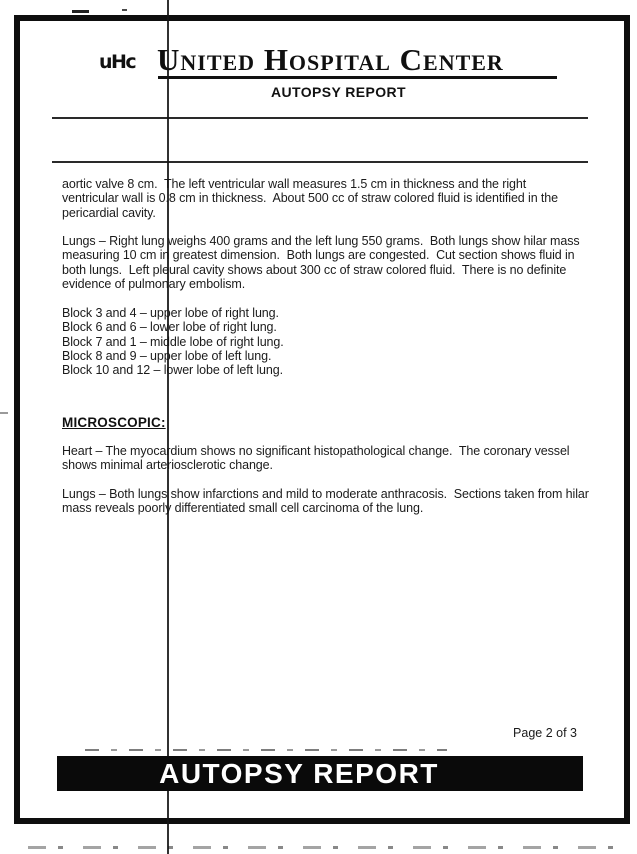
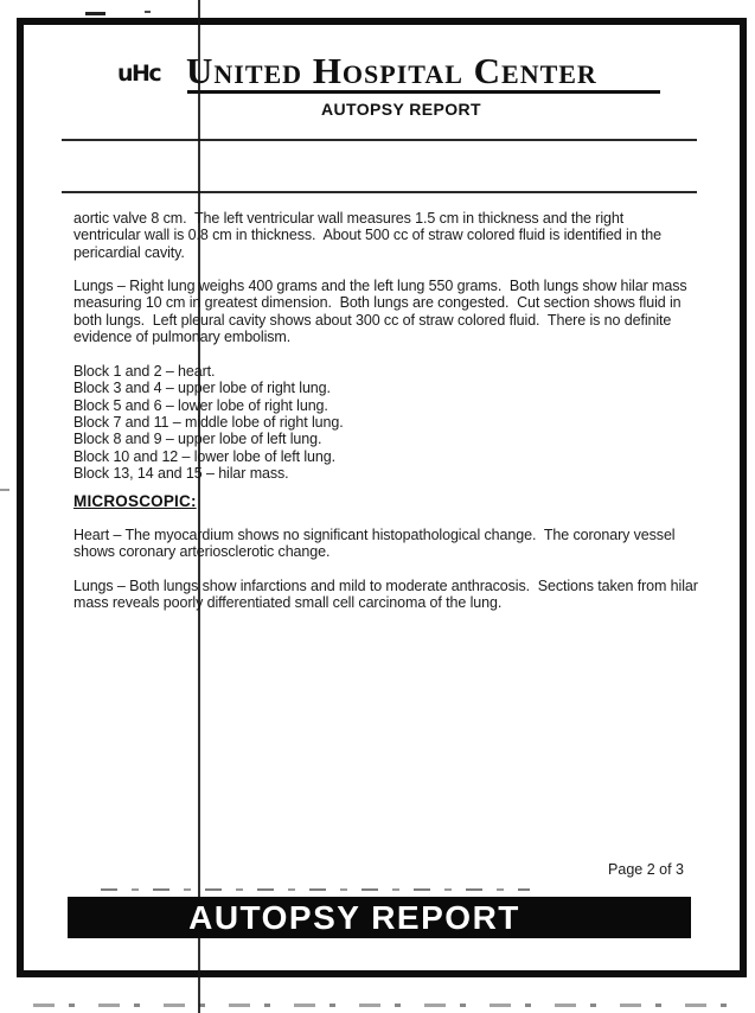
  uHc
  United Hospital Center
  AUTOPSY REPORT
  aortic valve 8 cm. The left ventricular wall measures 1.5 cm in thickness and the right ventricular wall is 0.8 cm in thickness. About 500 cc of straw colored fluid is identified in the pericardial cavity.
  Lungs – Right lung weighs 400 grams and the left lung 550 grams. Both lungs show hilar mass measuring 10 cm in greatest dimension. Both lungs are congested. Cut section shows fluid in both lungs. Left pleural cavity shows about 300 cc of straw colored fluid. There is no definite evidence of pulmonary embolism.
+ Block 1 and 2 – heart.
  Block 3 and 4 – upper lobe of right lung.
- Block 6 and 6 – lower lobe of right lung.
+ Block 5 and 6 – lower lobe of right lung.
- Block 7 and 1 – middle lobe of right lung.
+ Block 7 and 11 – middle lobe of right lung.
  Block 8 and 9 – upper lobe of left lung.
  Block 10 and 12 – lower lobe of left lung.
+ Block 13, 14 and 15 – hilar mass.
  MICROSCOPIC:
- Heart – The myocardium shows no significant histopathological change. The coronary vessel shows minimal arteriosclerotic change.
+ Heart – The myocardium shows no significant histopathological change. The coronary vessel shows coronary arteriosclerotic change.
  Lungs – Both lungs show infarctions and mild to moderate anthracosis. Sections taken from hilar mass reveals poorly differentiated small cell carcinoma of the lung.
  Page 2 of 3
  AUTOPSY REPORT
